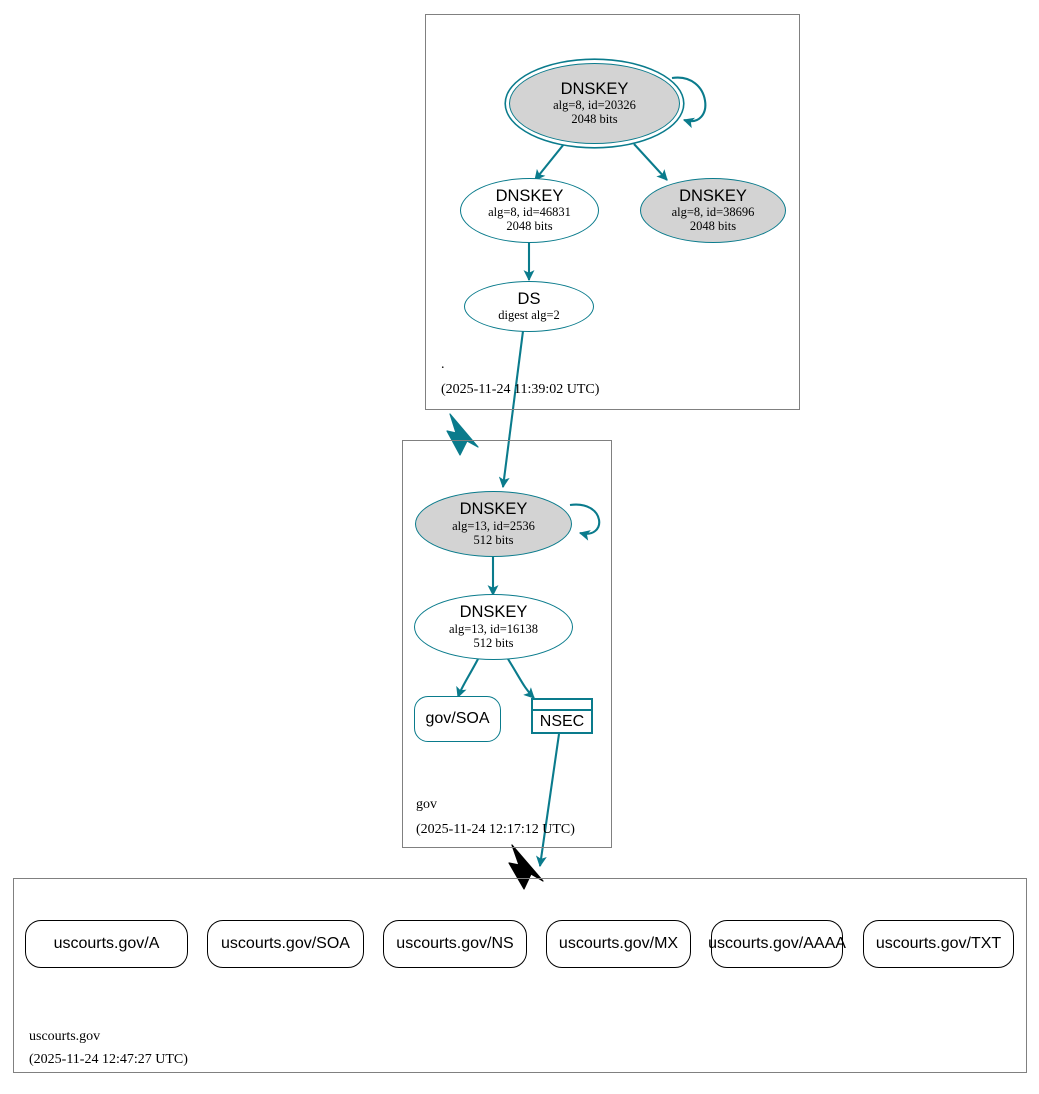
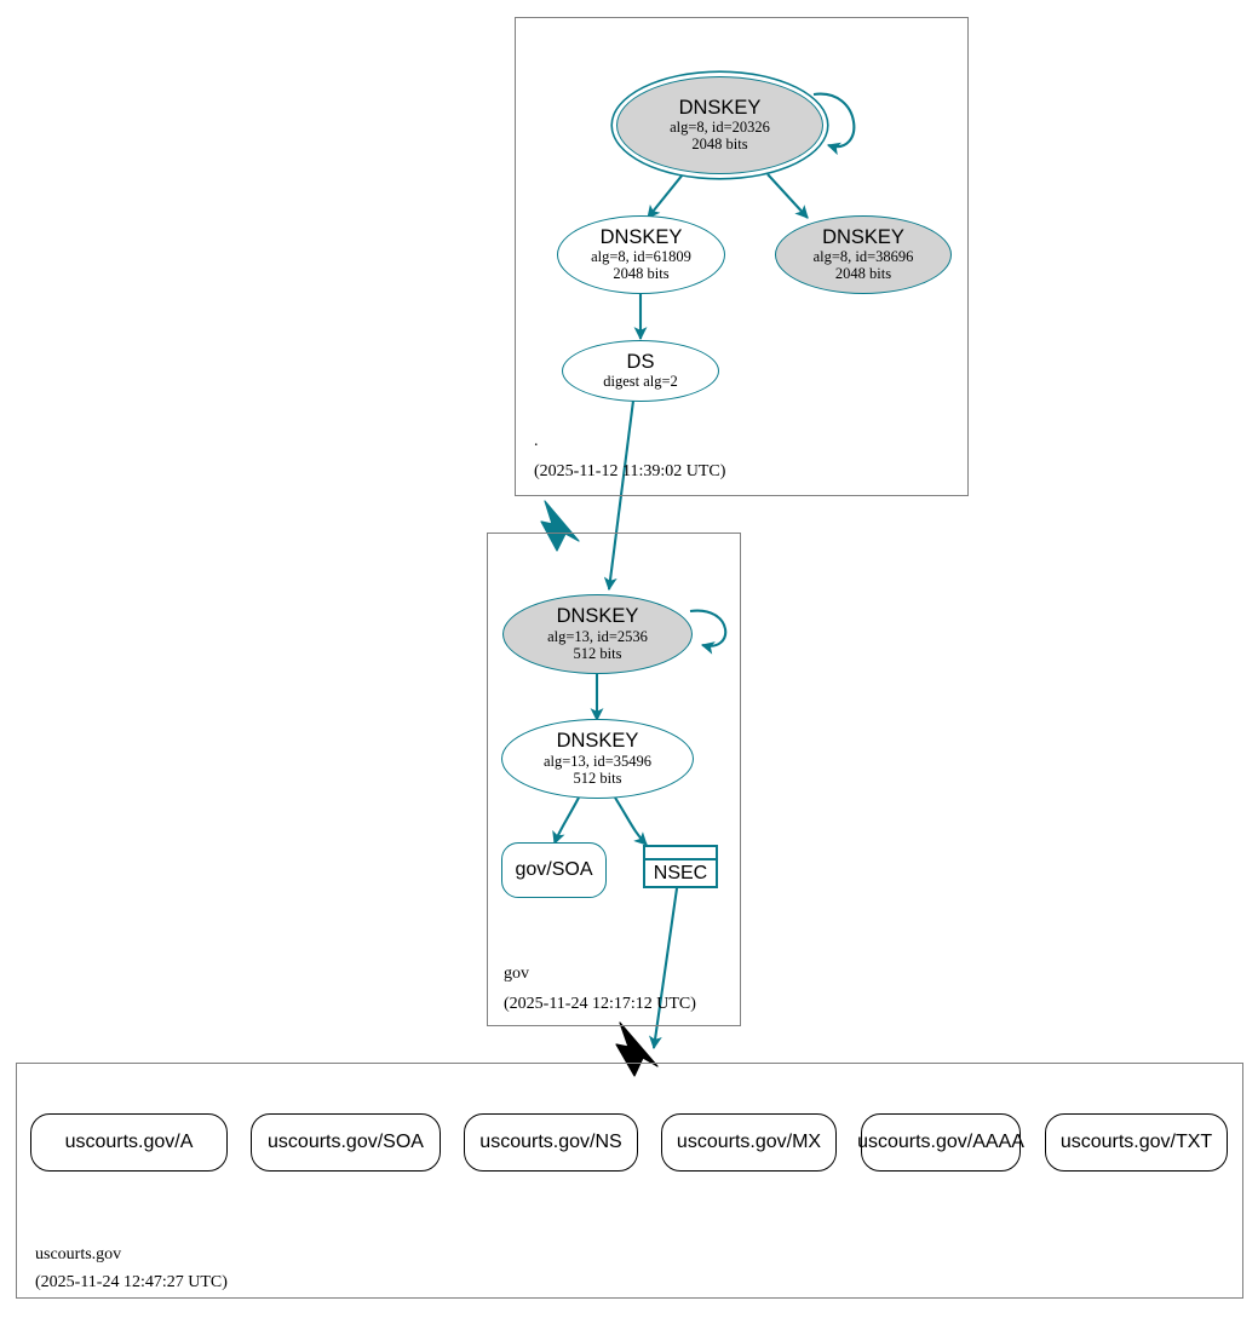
  DNSKEY
  alg=8, id=20326
  2048 bits
  DNSKEY
- alg=8, id=46831
+ alg=8, id=61809
  2048 bits
  DNSKEY
  alg=8, id=38696
  2048 bits
  DS
  digest alg=2
  .
- (2025-11-24 11:39:02 UTC)
+ (2025-11-12 11:39:02 UTC)
  DNSKEY
  alg=13, id=2536
  512 bits
  DNSKEY
- alg=13, id=16138
+ alg=13, id=35496
  512 bits
  gov/SOA
  NSEC
  gov
  (2025-11-24 12:17:12 UTC)
  uscourts.gov/A
  uscourts.gov/SOA
  uscourts.gov/NS
  uscourts.gov/MX
  uscourts.gov/AAAA
  uscourts.gov/TXT
  uscourts.gov
  (2025-11-24 12:47:27 UTC)
